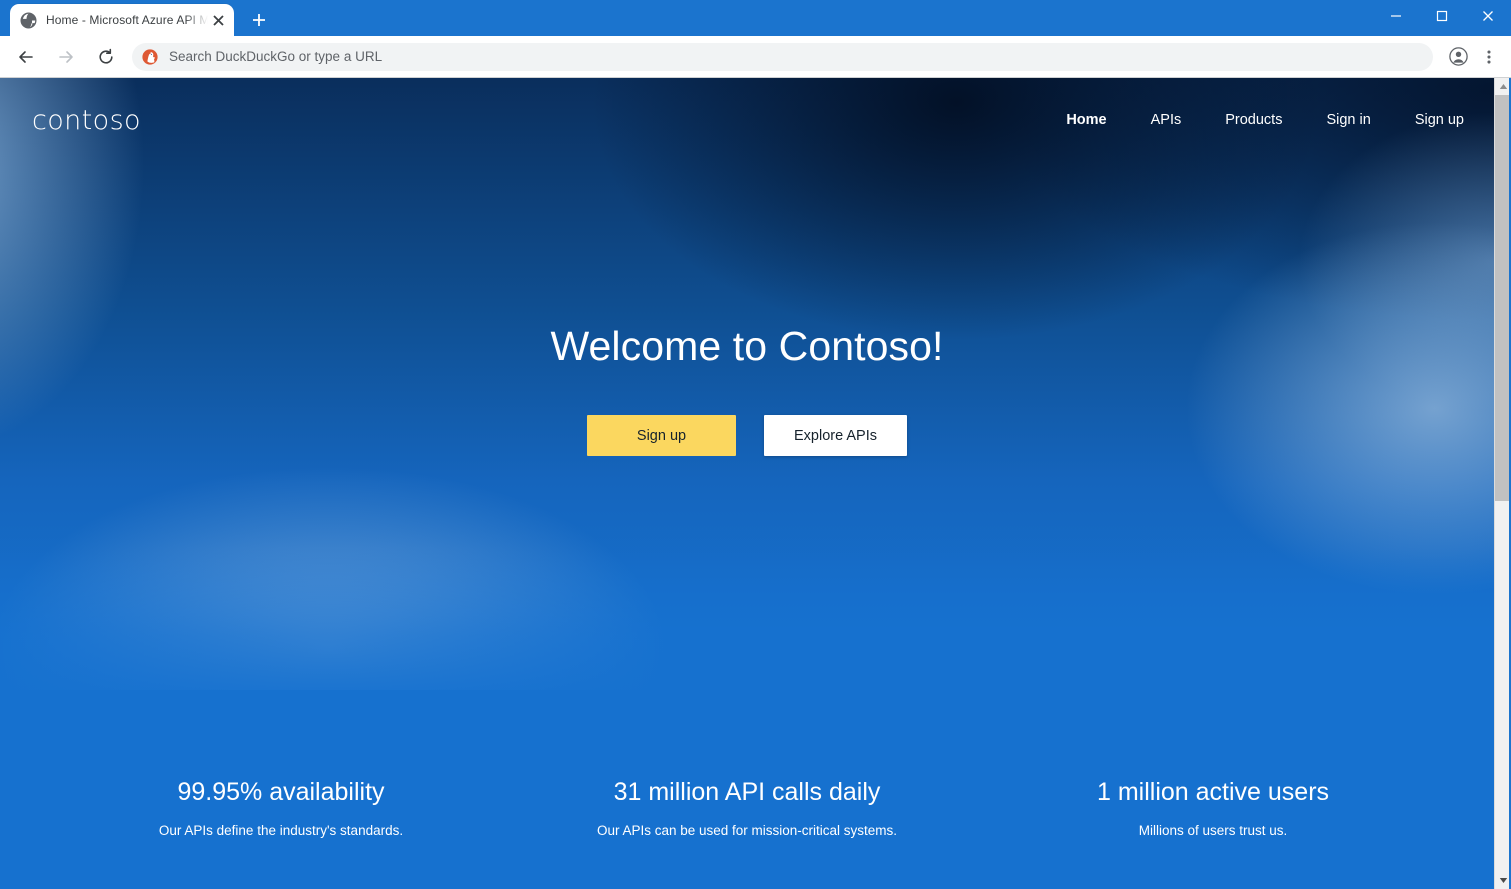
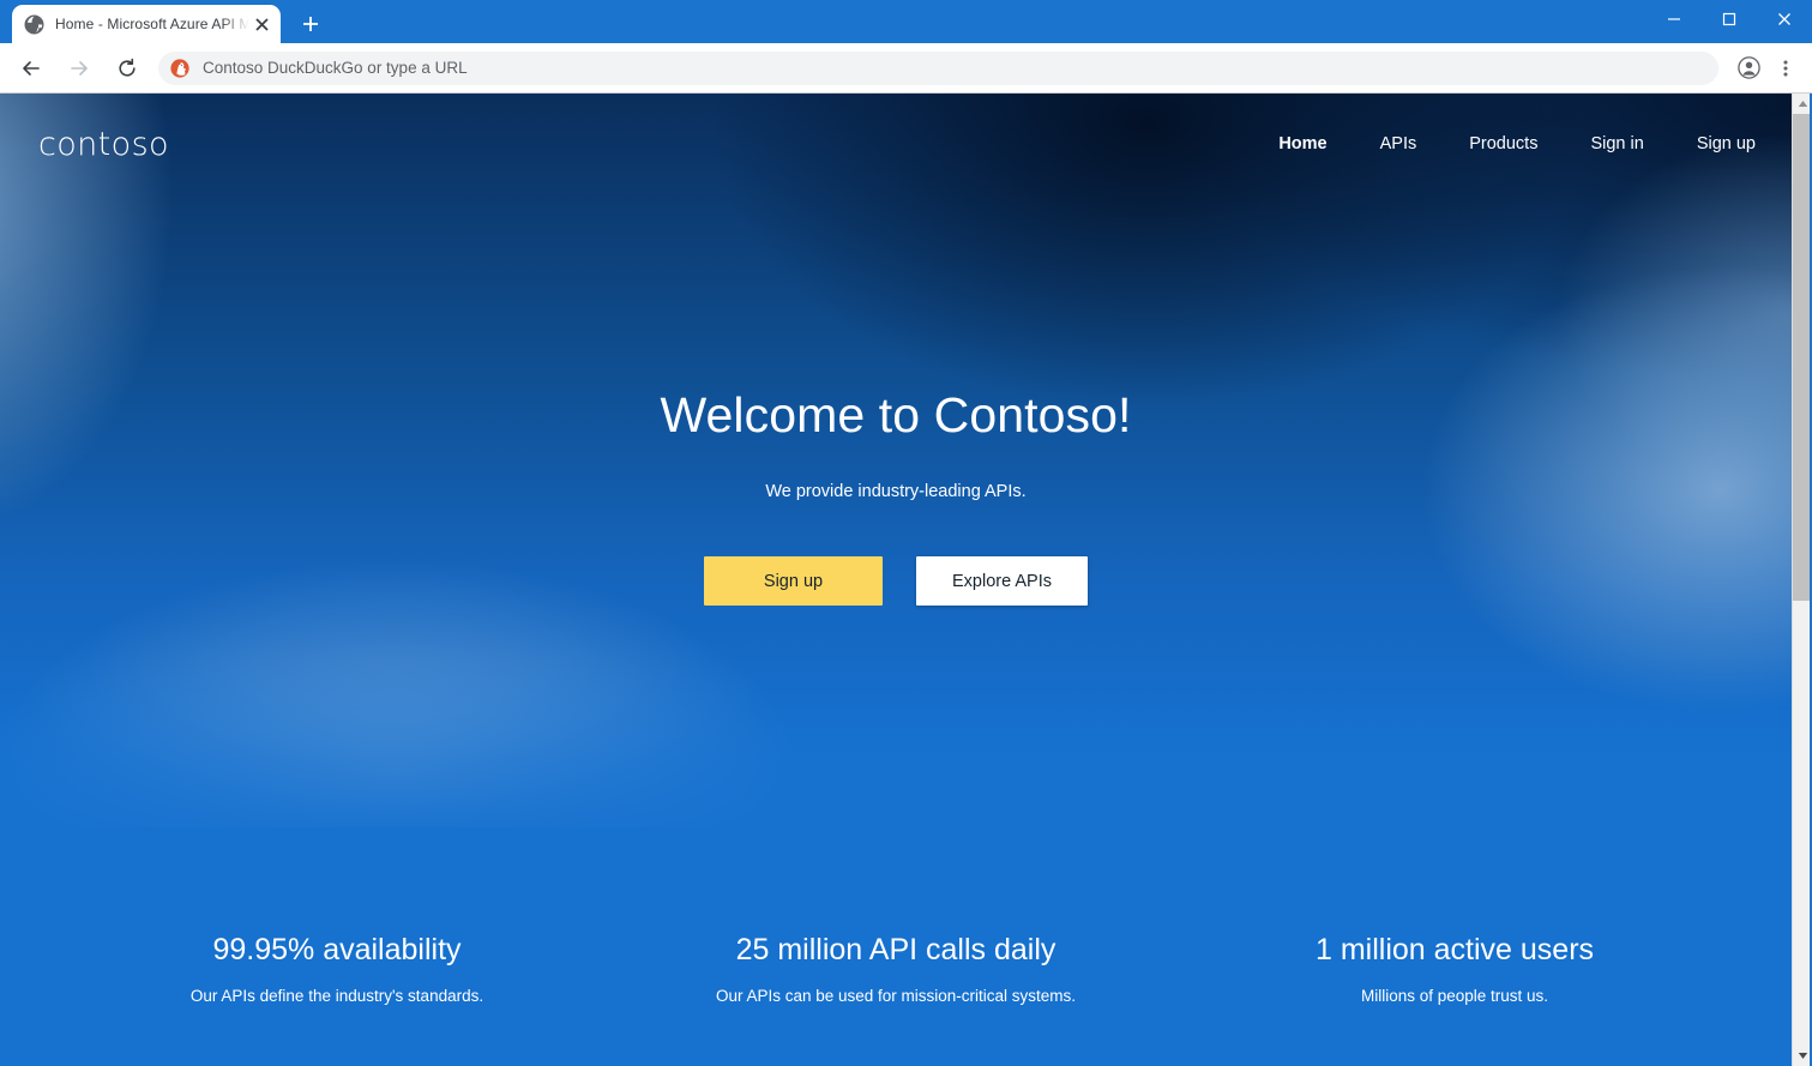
  Home - Microsoft Azure API M
- Search DuckDuckGo or type a URL
+ Contoso DuckDuckGo or type a URL
  contoso
  Home
  APIs
  Products
  Sign in
  Sign up
  Welcome to Contoso!
+ We provide industry-leading APIs.
  Sign up
  Explore APIs
  99.95% availability
  Our APIs define the industry's standards.
- 31 million API calls daily
+ 25 million API calls daily
  Our APIs can be used for mission-critical systems.
  1 million active users
- Millions of users trust us.
+ Millions of people trust us.
